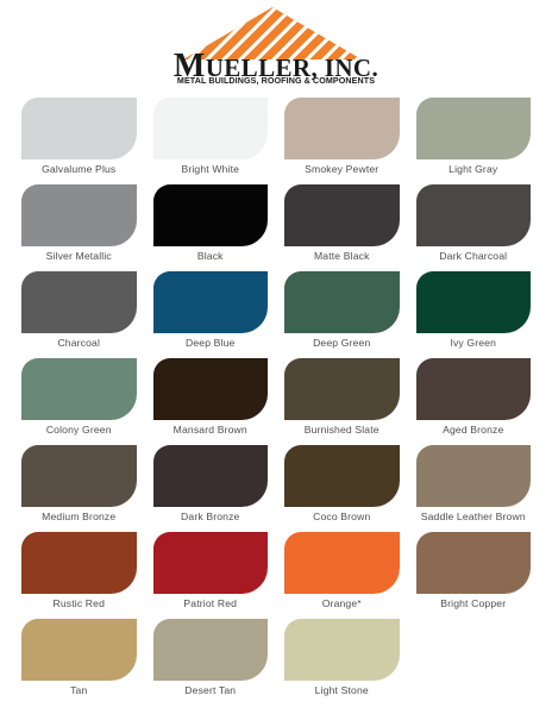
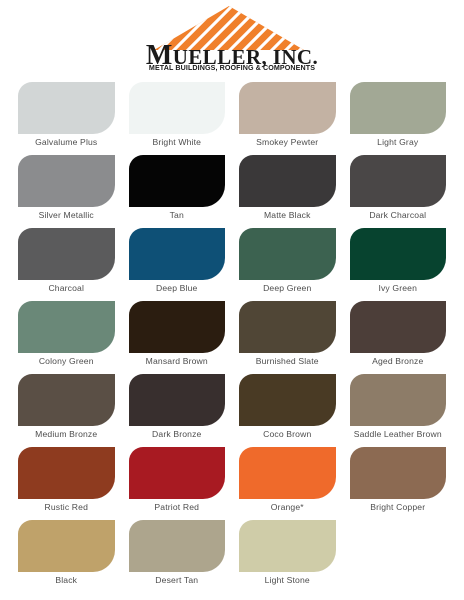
  MUELLER, INC.
  METAL BUILDINGS, ROOFING & COMPONENTS
  Galvalume Plus
  Bright White
  Smokey Pewter
  Light Gray
  Silver Metallic
- Black
+ Tan
  Matte Black
  Dark Charcoal
  Charcoal
  Deep Blue
  Deep Green
  Ivy Green
  Colony Green
  Mansard Brown
  Burnished Slate
  Aged Bronze
  Medium Bronze
  Dark Bronze
  Coco Brown
  Saddle Leather Brown
  Rustic Red
  Patriot Red
  Orange*
  Bright Copper
- Tan
+ Black
  Desert Tan
  Light Stone
